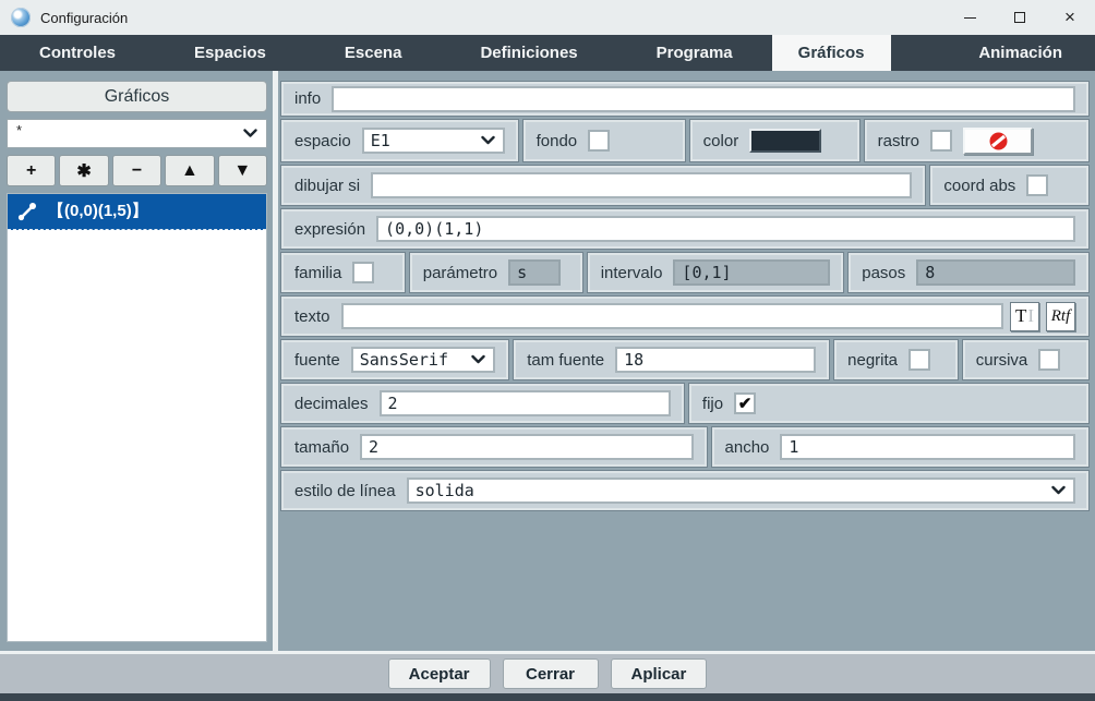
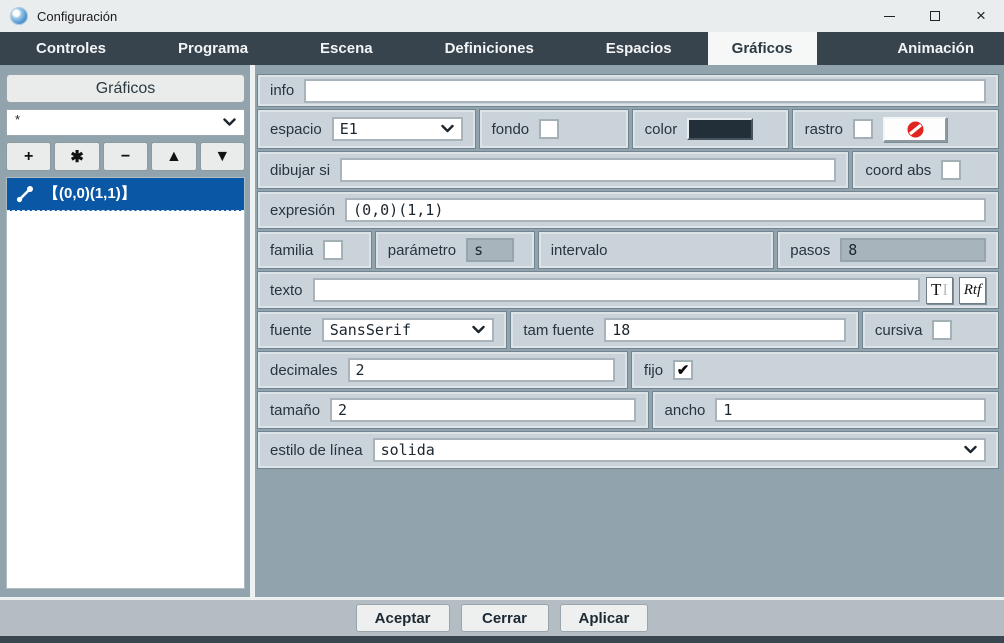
  Configuración
  ×
  Controles
- Espacios
+ Programa
  Escena
  Definiciones
- Programa
+ Espacios
  Gráficos
  Animación
  Gráficos
  *
  +
  ✱
  −
  ▲
  ▼
- 【(0,0)(1,5)】
+ 【(0,0)(1,1)】
  info
  espacio
  E1
  fondo
  color
  rastro
  dibujar si
  coord abs
  expresión
  (0,0)(1,1)
  familia
  parámetro
  s
  intervalo
- [0,1]
  pasos
  8
  texto
  T
  I
  Rtf
  fuente
  SansSerif
  tam fuente
  18
- negrita
  cursiva
  decimales
  2
  fijo
  ✔
  tamaño
  2
  ancho
  1
  estilo de línea
  solida
  Aceptar
  Cerrar
  Aplicar
